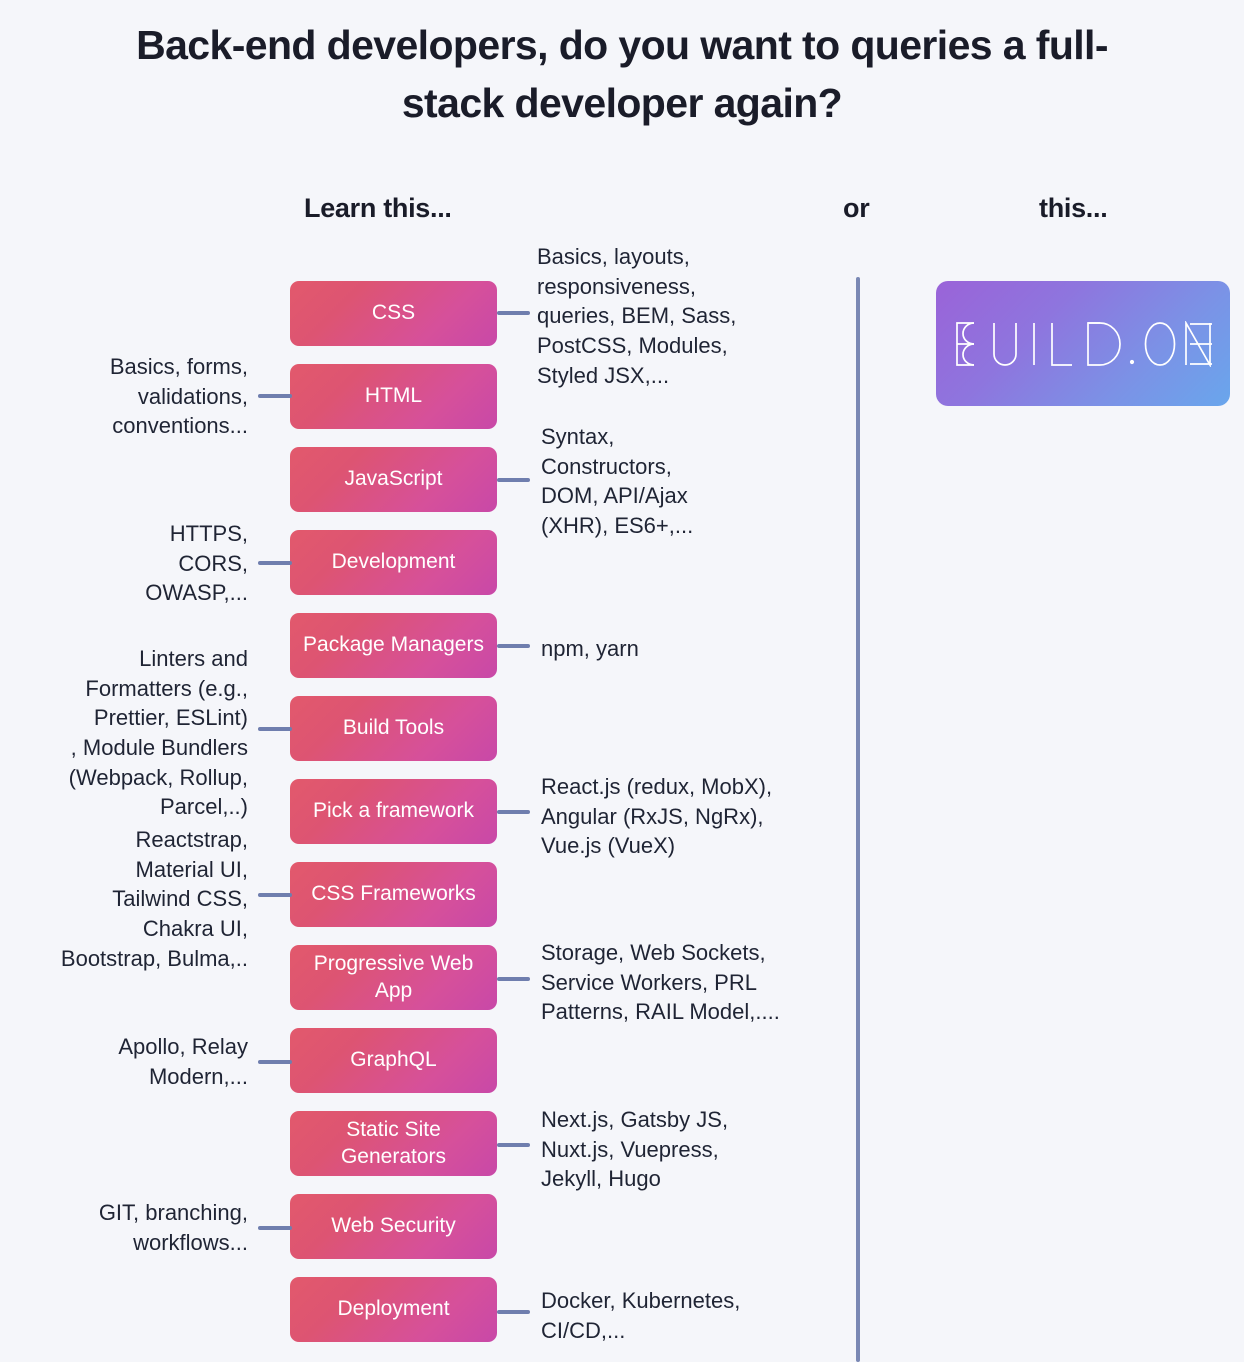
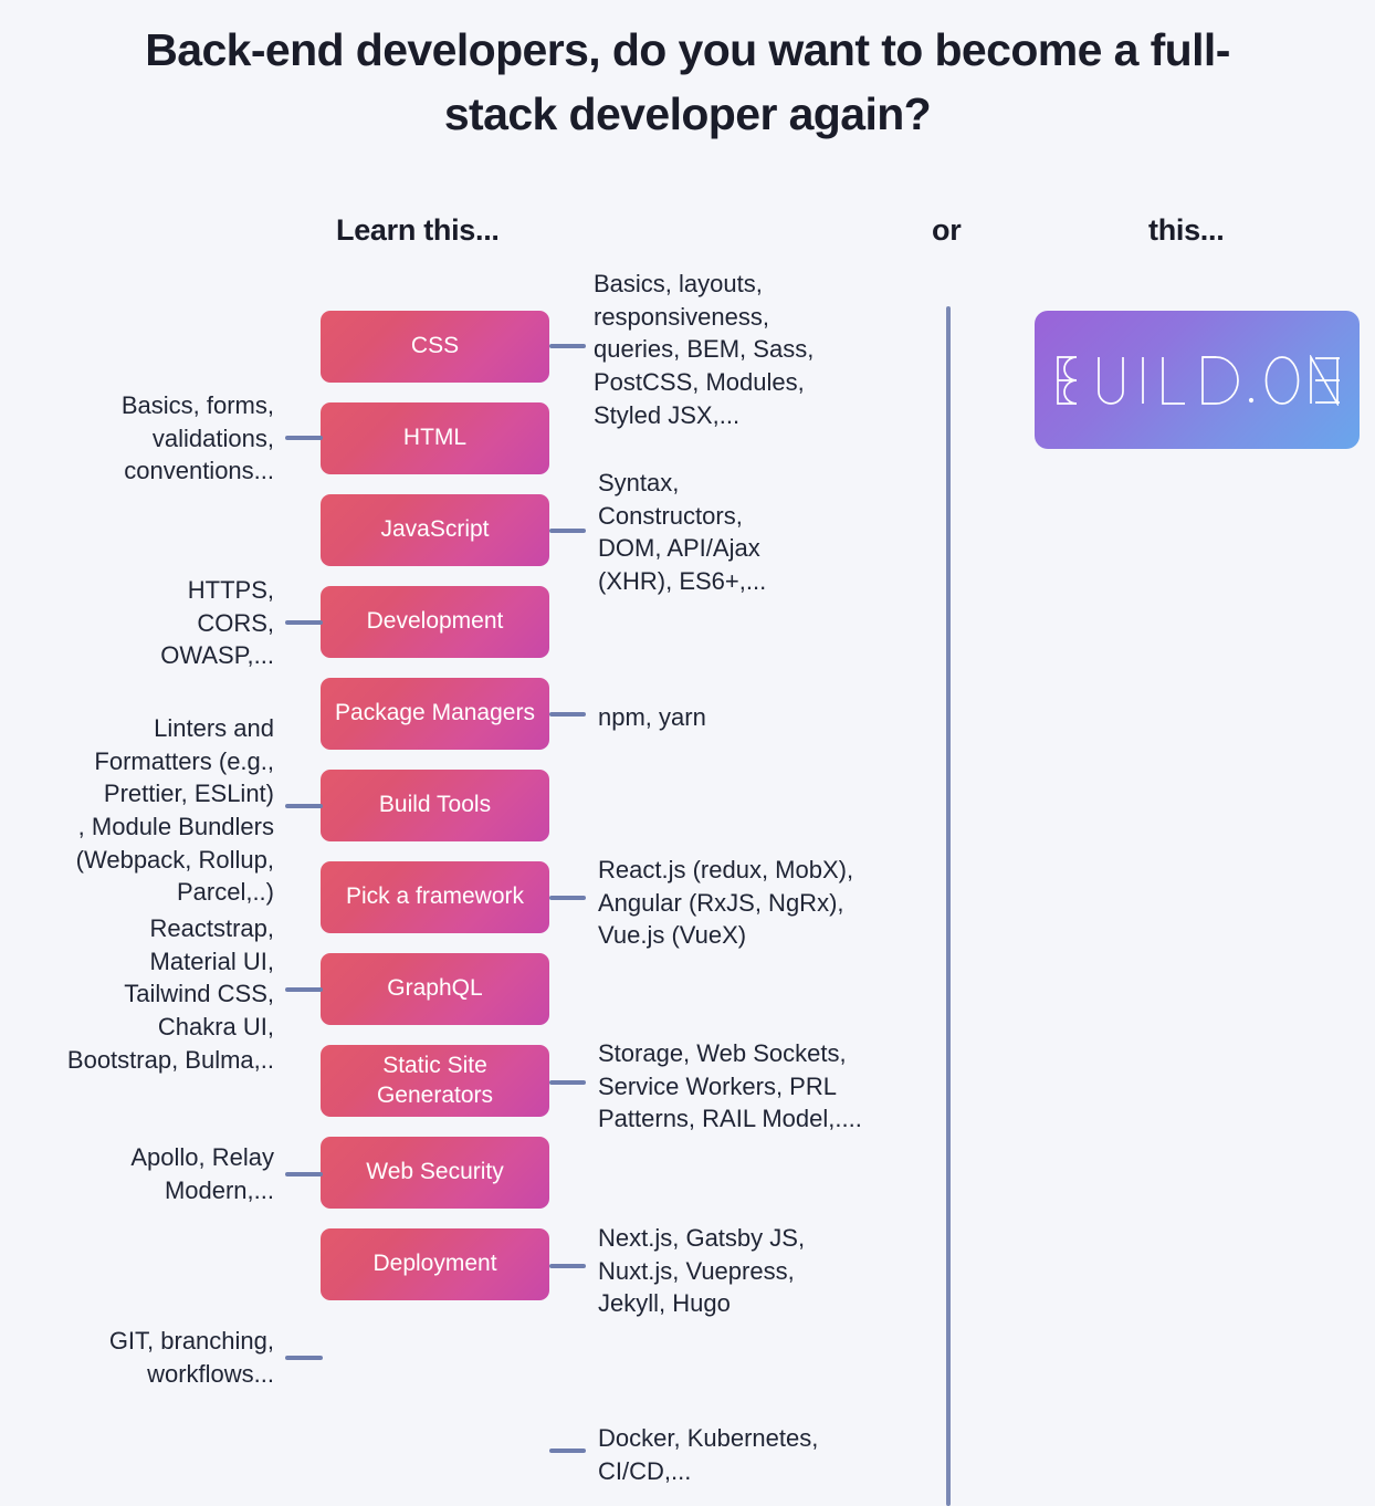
- Back-end developers, do you want to queries a full-stack developer again?
+ Back-end developers, do you want to become a full-stack developer again?
  Learn this...
  or
  this...
  CSS
  HTML
  JavaScript
  Development
  Package Managers
  Build Tools
  Pick a framework
- CSS Frameworks
- Progressive Web App
  GraphQL
  Static Site Generators
  Web Security
  Deployment
  Basics, forms,
  validations,
  conventions...
  HTTPS,
  CORS,
  OWASP,...
  Linters and
  Formatters (e.g.,
  Prettier, ESLint)
  , Module Bundlers
  (Webpack, Rollup,
  Parcel,..)
  Reactstrap,
  Material UI,
  Tailwind CSS,
  Chakra UI,
  Bootstrap, Bulma,..
  Apollo, Relay
  Modern,...
  GIT, branching,
  workflows...
  Basics, layouts,
  responsiveness,
  queries, BEM, Sass,
  PostCSS, Modules,
  Styled JSX,...
  Syntax,
  Constructors,
  DOM, API/Ajax
  (XHR), ES6+,...
  npm, yarn
  React.js (redux, MobX),
  Angular (RxJS, NgRx),
  Vue.js (VueX)
  Storage, Web Sockets,
  Service Workers, PRL
  Patterns, RAIL Model,....
  Next.js, Gatsby JS,
  Nuxt.js, Vuepress,
  Jekyll, Hugo
  Docker, Kubernetes,
  CI/CD,...
